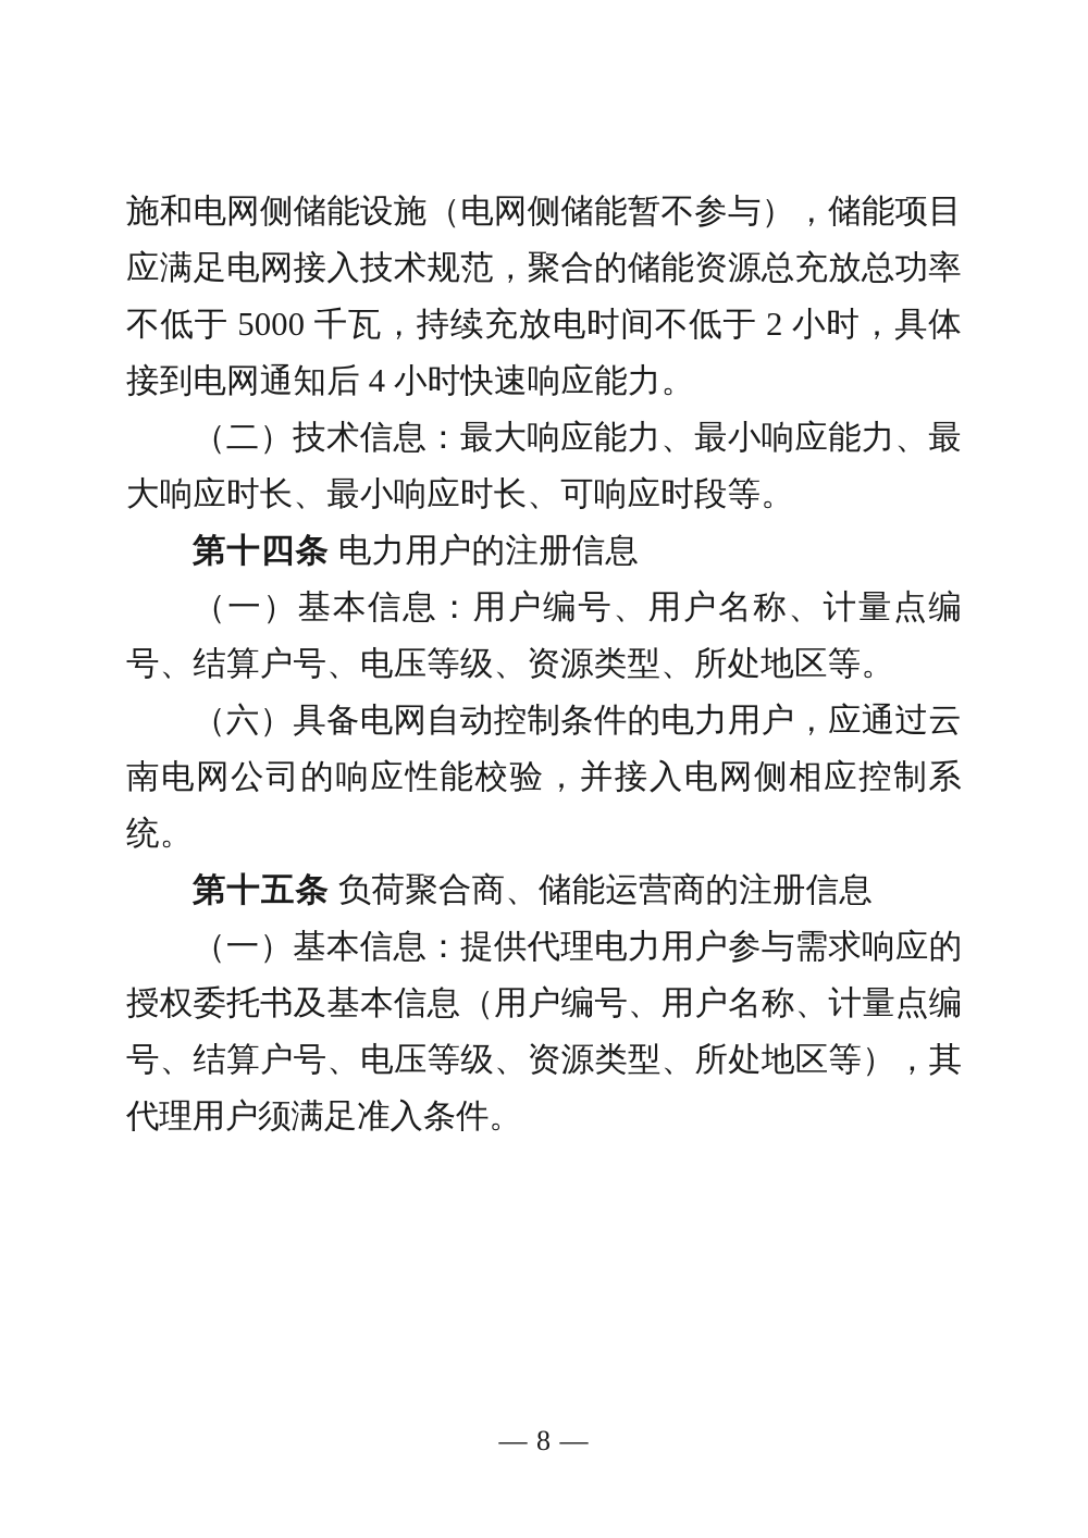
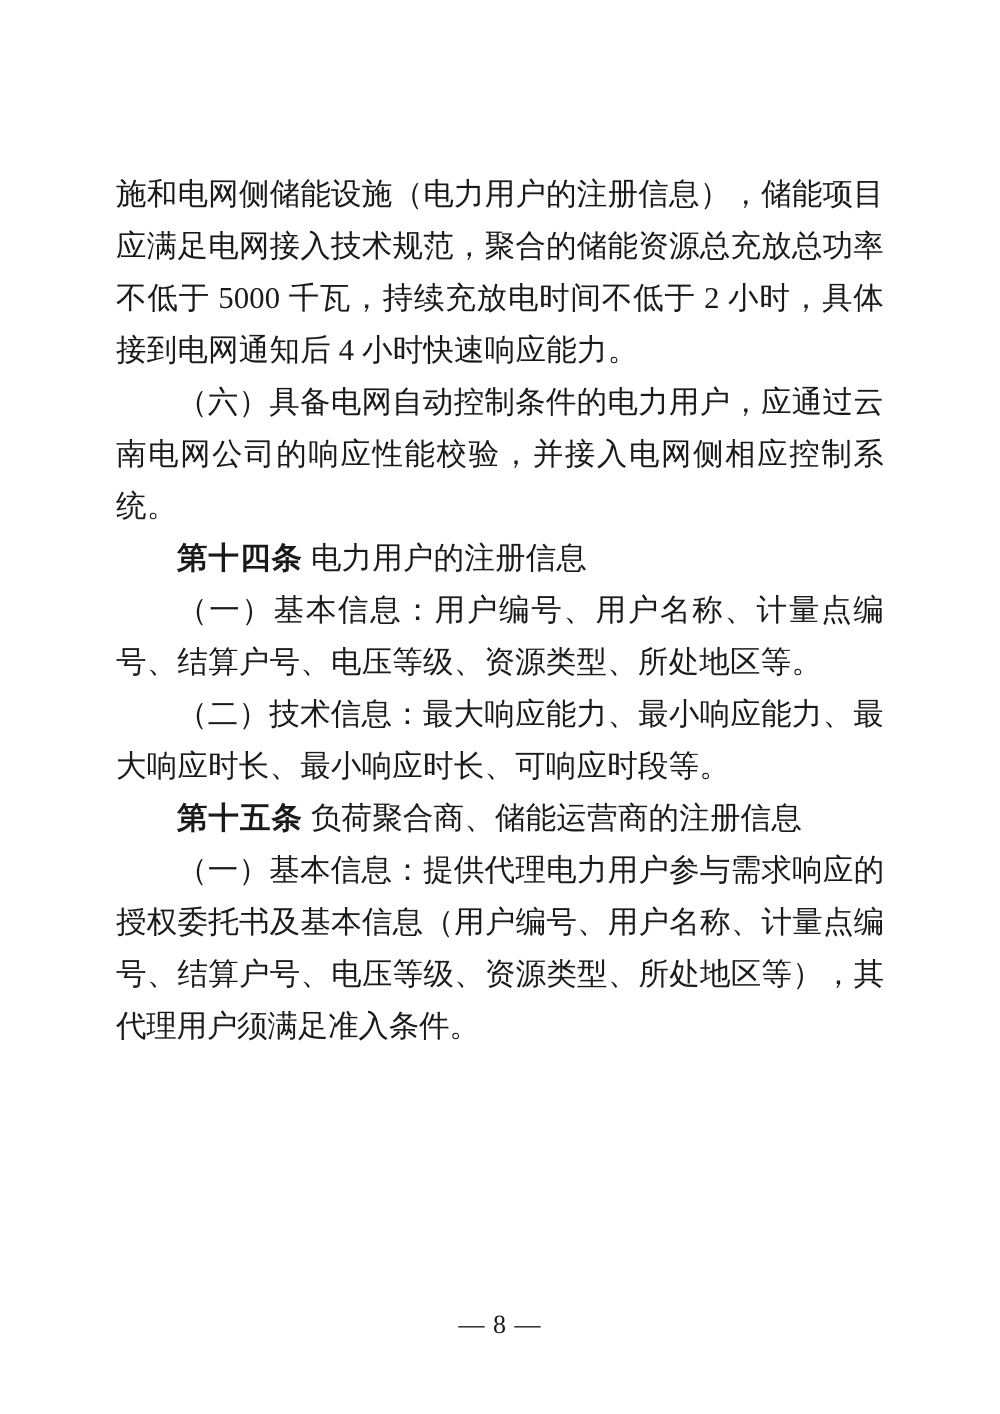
- 施和电网侧储能设施（电网侧储能暂不参与），储能项目应满足电网接入技术规范，聚合的储能资源总充放总功率不低于 5000 千瓦，持续充放电时间不低于 2 小时，具体接到电网通知后 4 小时快速响应能力。
+ 施和电网侧储能设施（电力用户的注册信息），储能项目应满足电网接入技术规范，聚合的储能资源总充放总功率不低于 5000 千瓦，持续充放电时间不低于 2 小时，具体接到电网通知后 4 小时快速响应能力。
- （二）技术信息：最大响应能力、最小响应能力、最大响应时长、最小响应时长、可响应时段等。
+ （六）具备电网自动控制条件的电力用户，应通过云南电网公司的响应性能校验，并接入电网侧相应控制系统。
  第十四条 电力用户的注册信息
  （一）基本信息：用户编号、用户名称、计量点编号、结算户号、电压等级、资源类型、所处地区等。
- （六）具备电网自动控制条件的电力用户，应通过云南电网公司的响应性能校验，并接入电网侧相应控制系统。
+ （二）技术信息：最大响应能力、最小响应能力、最大响应时长、最小响应时长、可响应时段等。
  第十五条 负荷聚合商、储能运营商的注册信息
  （一）基本信息：提供代理电力用户参与需求响应的授权委托书及基本信息（用户编号、用户名称、计量点编号、结算户号、电压等级、资源类型、所处地区等），其代理用户须满足准入条件。
  — 8 —
